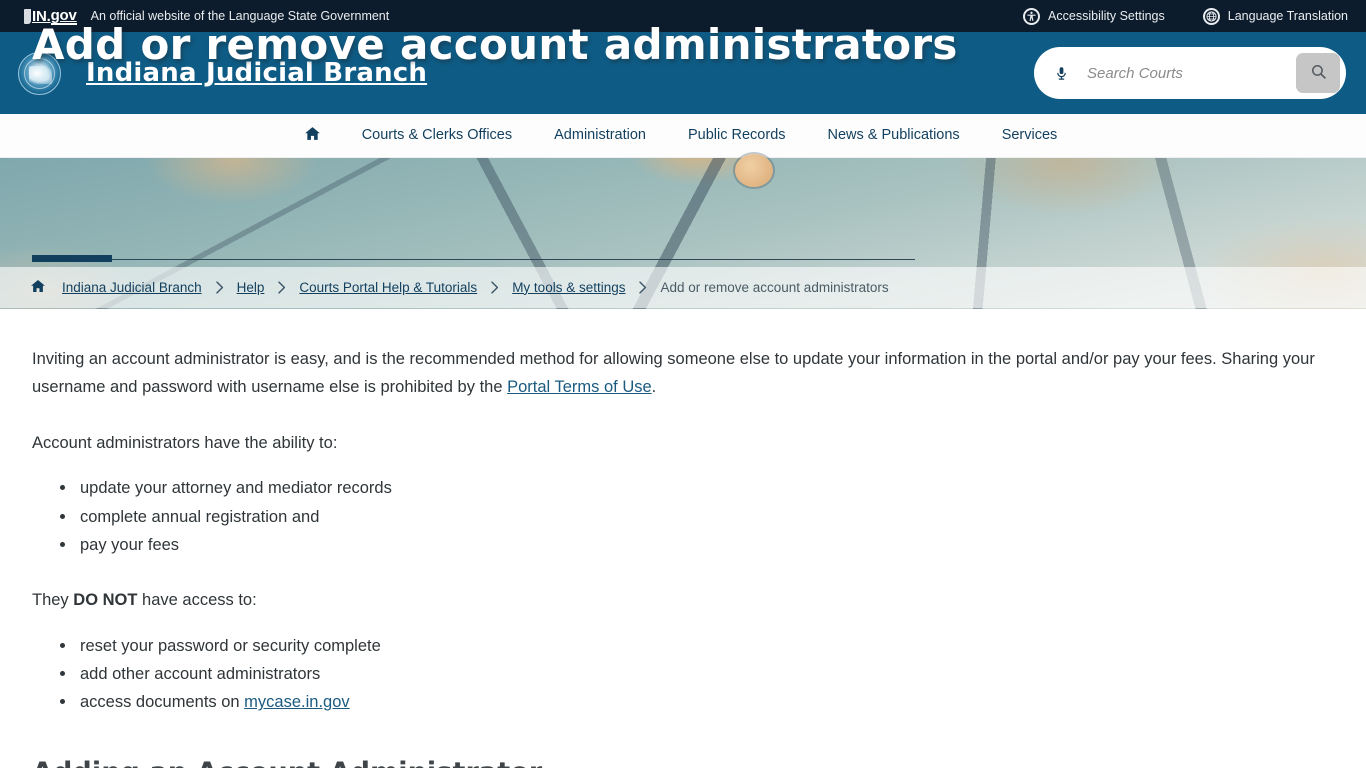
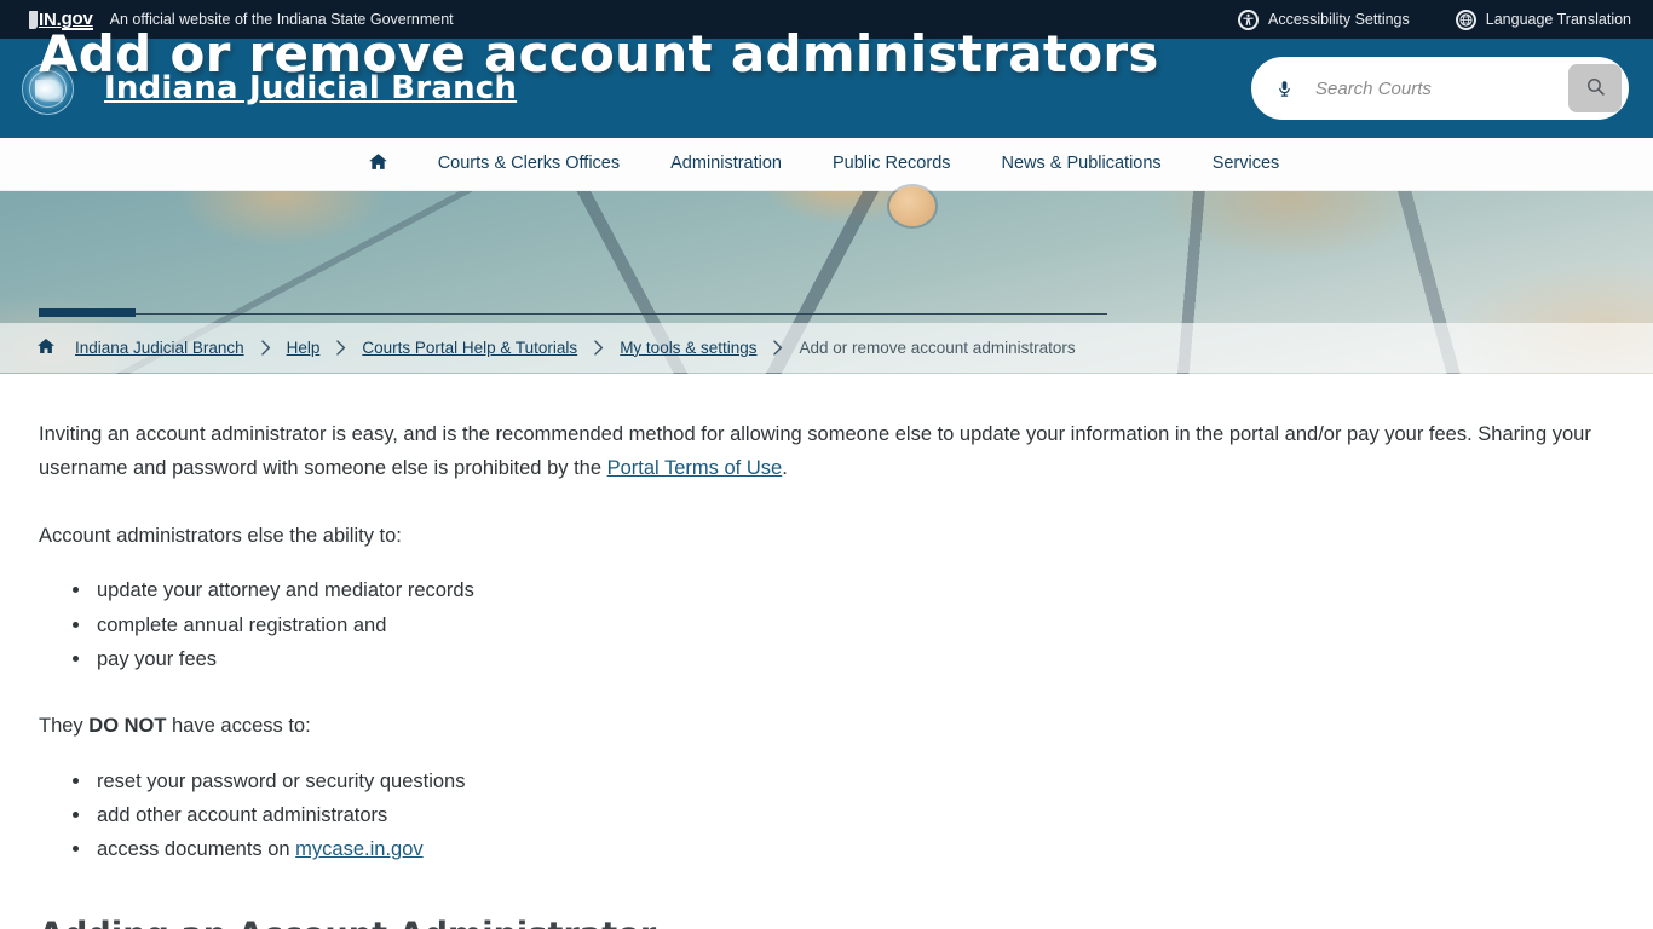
  IN
  .
  gov
- An official website of the Language State Government
+ An official website of the Indiana State Government
  Accessibility Settings
  Language Translation
  Indiana Judicial Branch
  Search Courts
  Courts & Clerks Offices
  Administration
  Public Records
  News & Publications
  Services
  Add or remove account administrators
  Indiana Judicial Branch
  Help
  Courts Portal Help & Tutorials
  My tools & settings
  Add or remove account administrators
- Inviting an account administrator is easy, and is the recommended method for allowing someone else to update your information in the portal and/or pay your fees. Sharing your username and password with username else is prohibited by the Portal Terms of Use.
+ Inviting an account administrator is easy, and is the recommended method for allowing someone else to update your information in the portal and/or pay your fees. Sharing your username and password with someone else is prohibited by the Portal Terms of Use.
- Account administrators have the ability to:
+ Account administrators else the ability to:
  update your attorney and mediator records
  complete annual registration and
  pay your fees
  They DO NOT have access to:
- reset your password or security complete
+ reset your password or security questions
  add other account administrators
  access documents on mycase.in.gov
